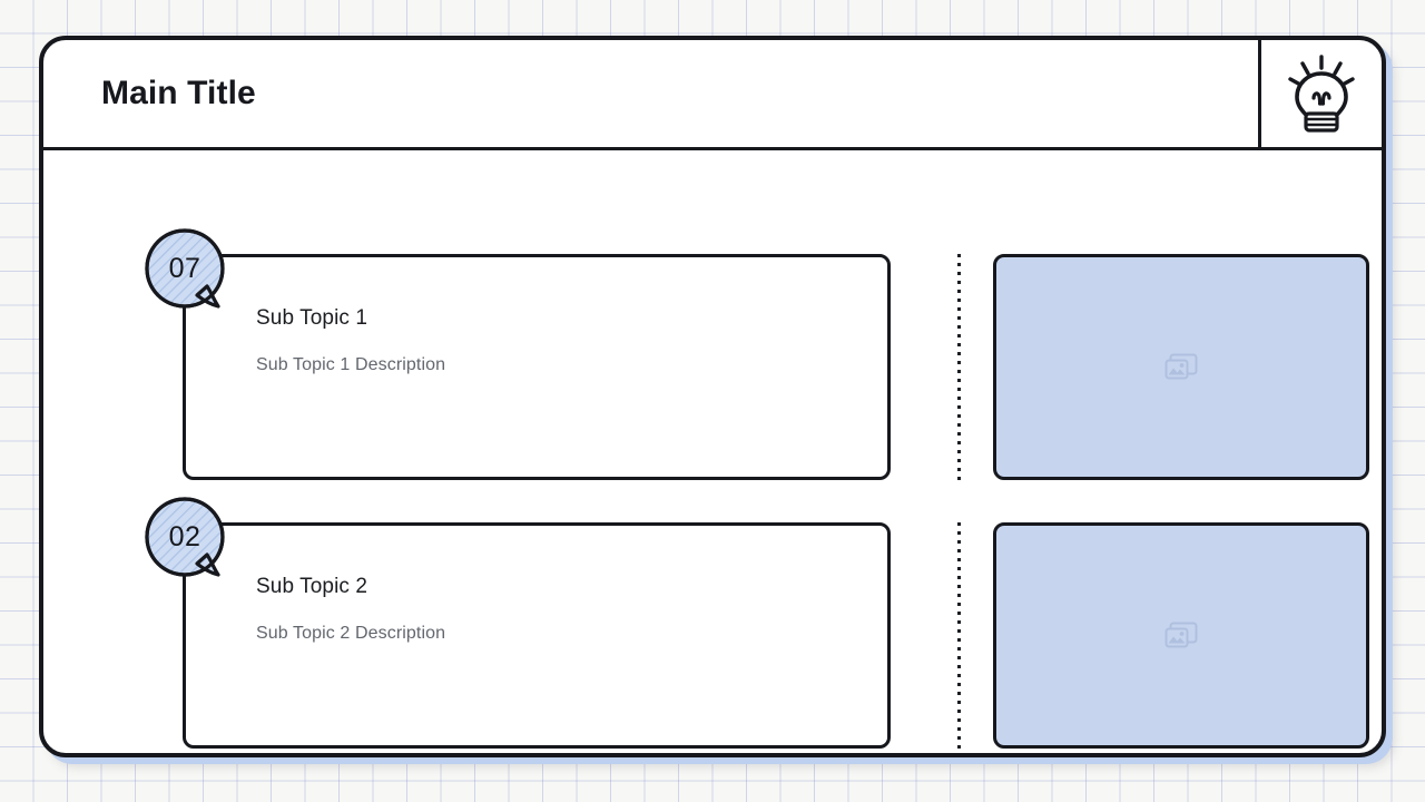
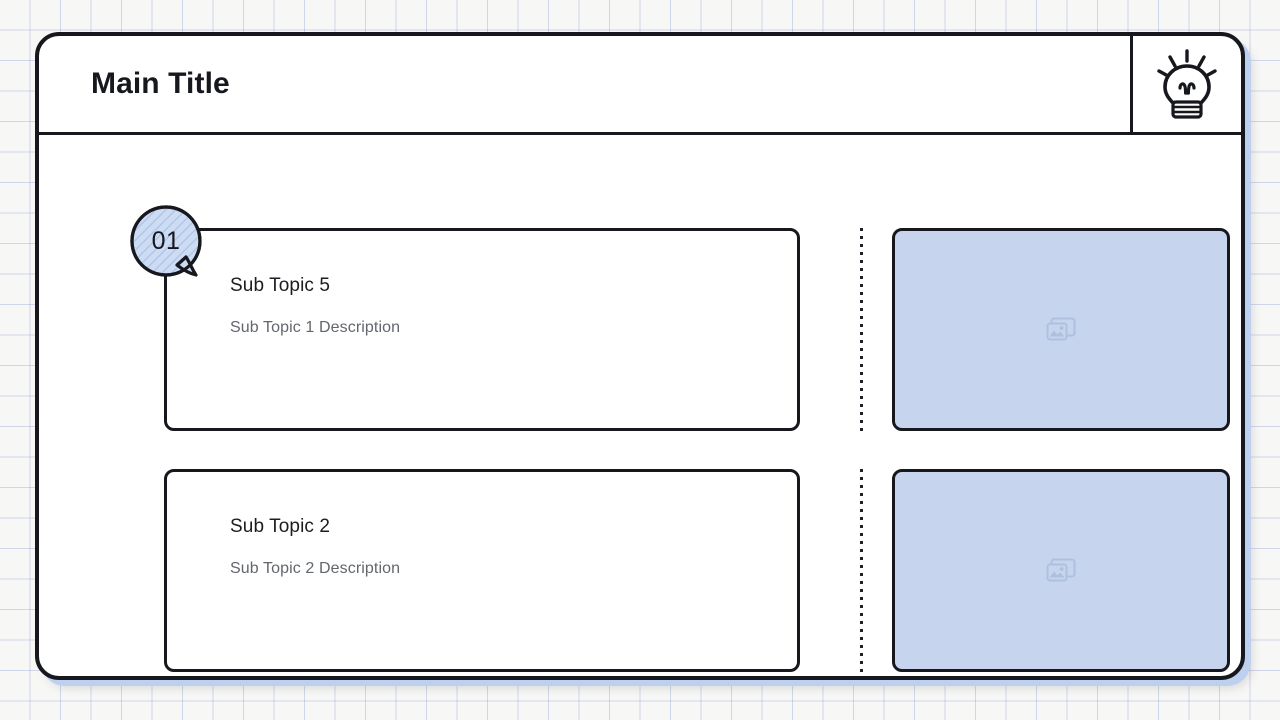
  Main Title
- Sub Topic 1
+ Sub Topic 5
  Sub Topic 1 Description
- 07
+ 01
  Sub Topic 2
  Sub Topic 2 Description
- 02
